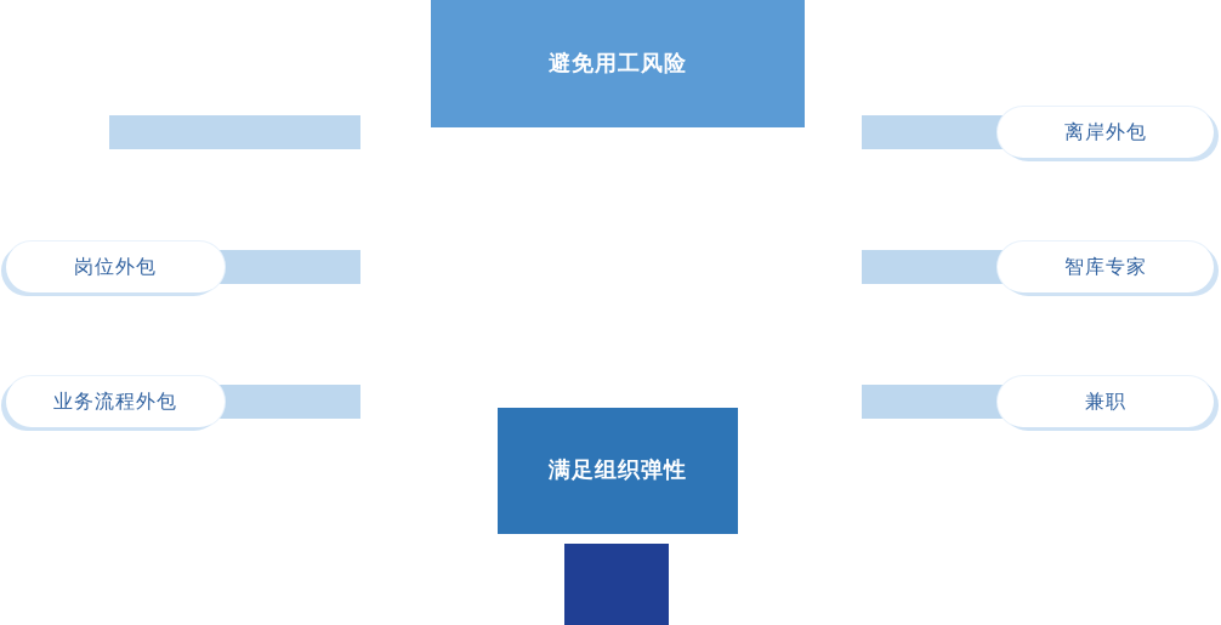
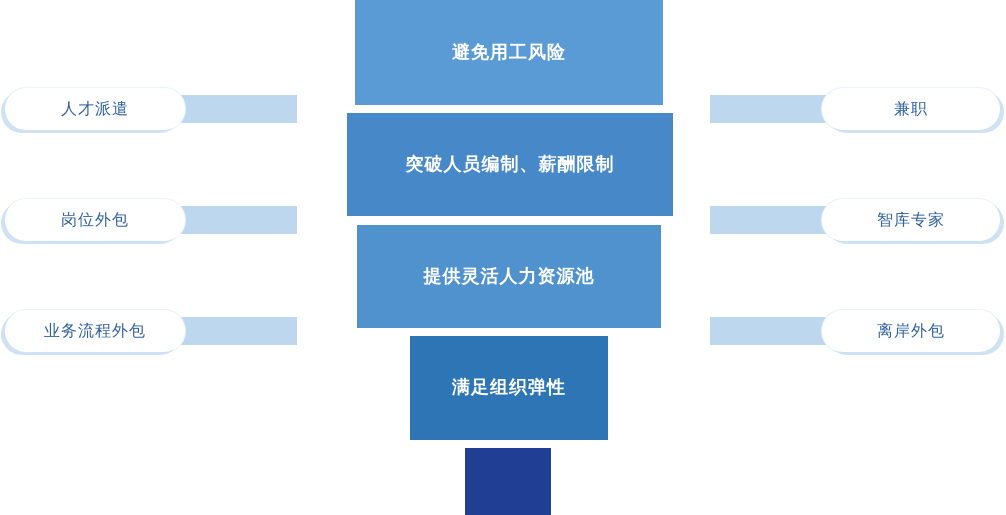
  避免用工风险
+ 突破人员编制、薪酬限制
+ 提供灵活人力资源池
  满足组织弹性
+ 人才派遣
  岗位外包
  业务流程外包
- 离岸外包
+ 兼职
  智库专家
- 兼职
+ 离岸外包
